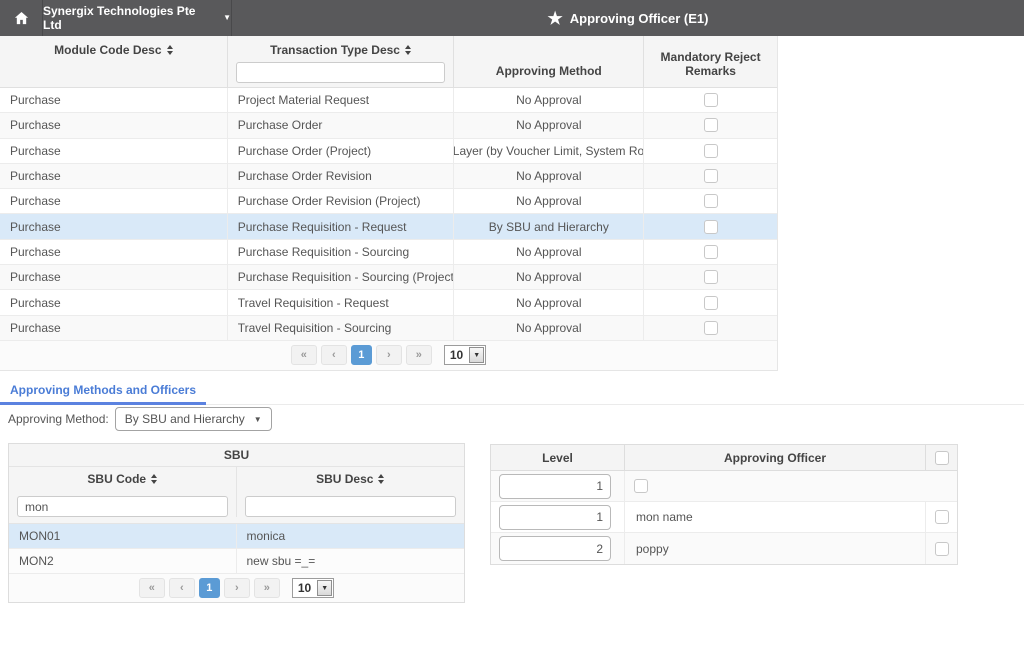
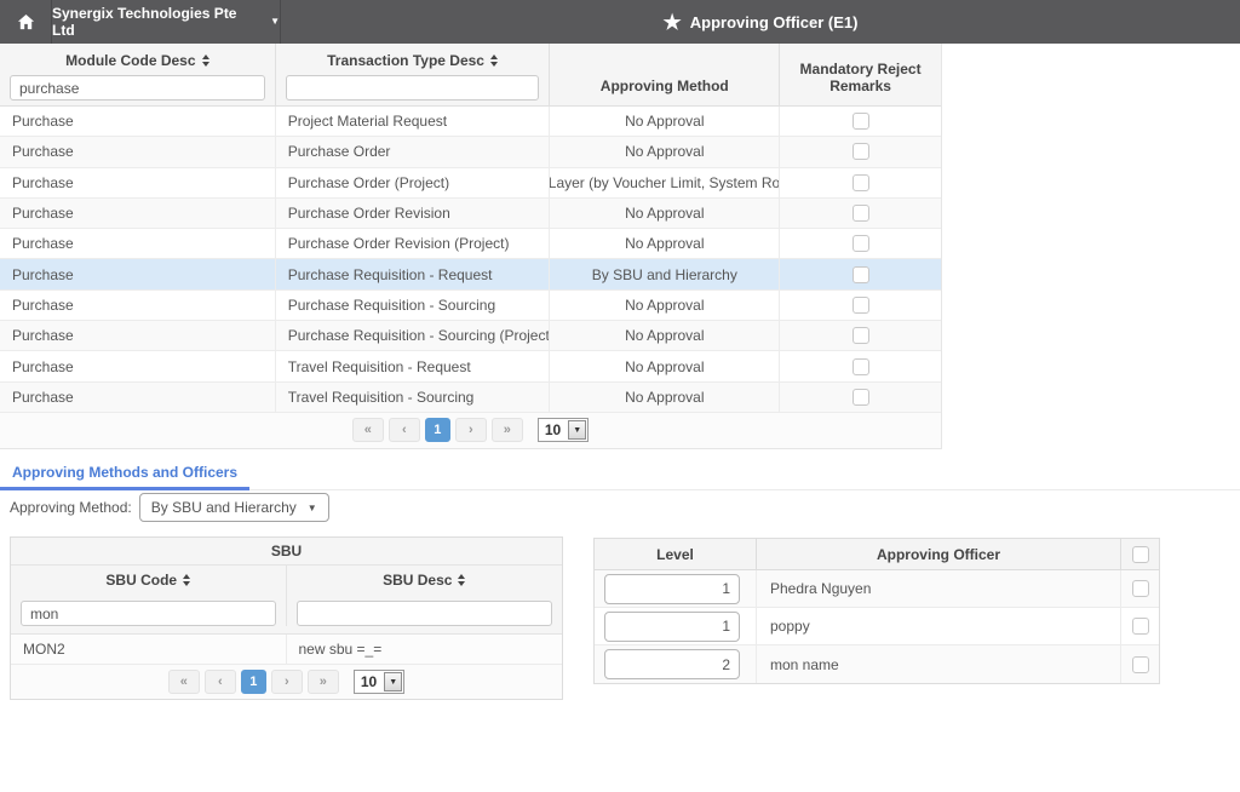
  Synergix Technologies Pte Ltd
  ▼
  ★
  Approving Officer (E1)
  Module Code Desc
+ purchase
  Transaction Type Desc
  Approving Method
  Mandatory Reject Remarks
  Purchase
  Project Material Request
  No Approval
  Purchase
  Purchase Order
  No Approval
  Purchase
  Purchase Order (Project)
  Layer (by Voucher Limit, System Ro
  Purchase
  Purchase Order Revision
  No Approval
  Purchase
  Purchase Order Revision (Project)
  No Approval
  Purchase
  Purchase Requisition - Request
  By SBU and Hierarchy
  Purchase
  Purchase Requisition - Sourcing
  No Approval
  Purchase
  Purchase Requisition - Sourcing (Project
  No Approval
  Purchase
  Travel Requisition - Request
  No Approval
  Purchase
  Travel Requisition - Sourcing
  No Approval
  «
  ‹
  1
  ›
  »
  10
  Approving Methods and Officers
  Approving Method:
  By SBU and Hierarchy
  ▼
  SBU
  SBU Code
  SBU Desc
  mon
- MON01
- monica
  MON2
  new sbu =_=
  «
  ‹
  1
  ›
  »
  10
  Level
  Approving Officer
  1
+ Phedra Nguyen
  1
- mon name
+ poppy
  2
- poppy
+ mon name
